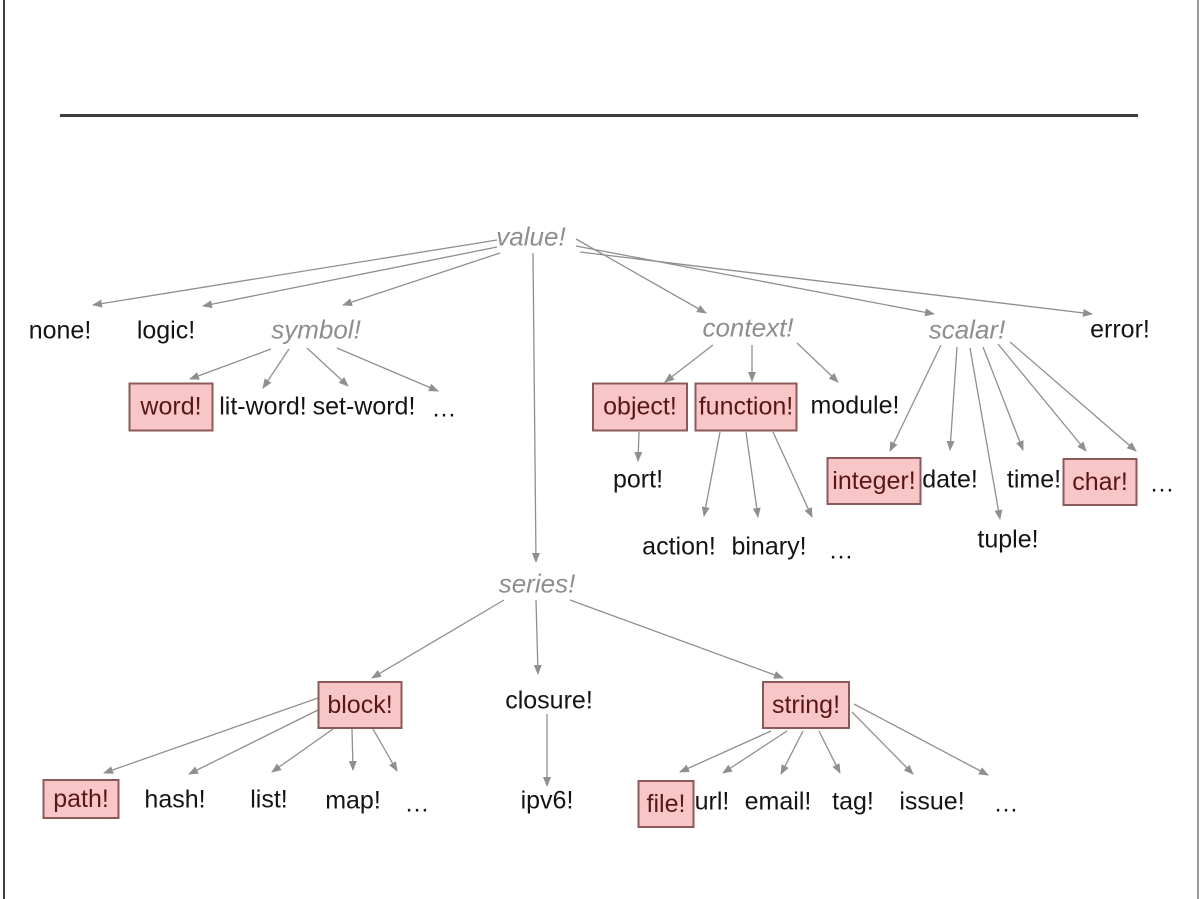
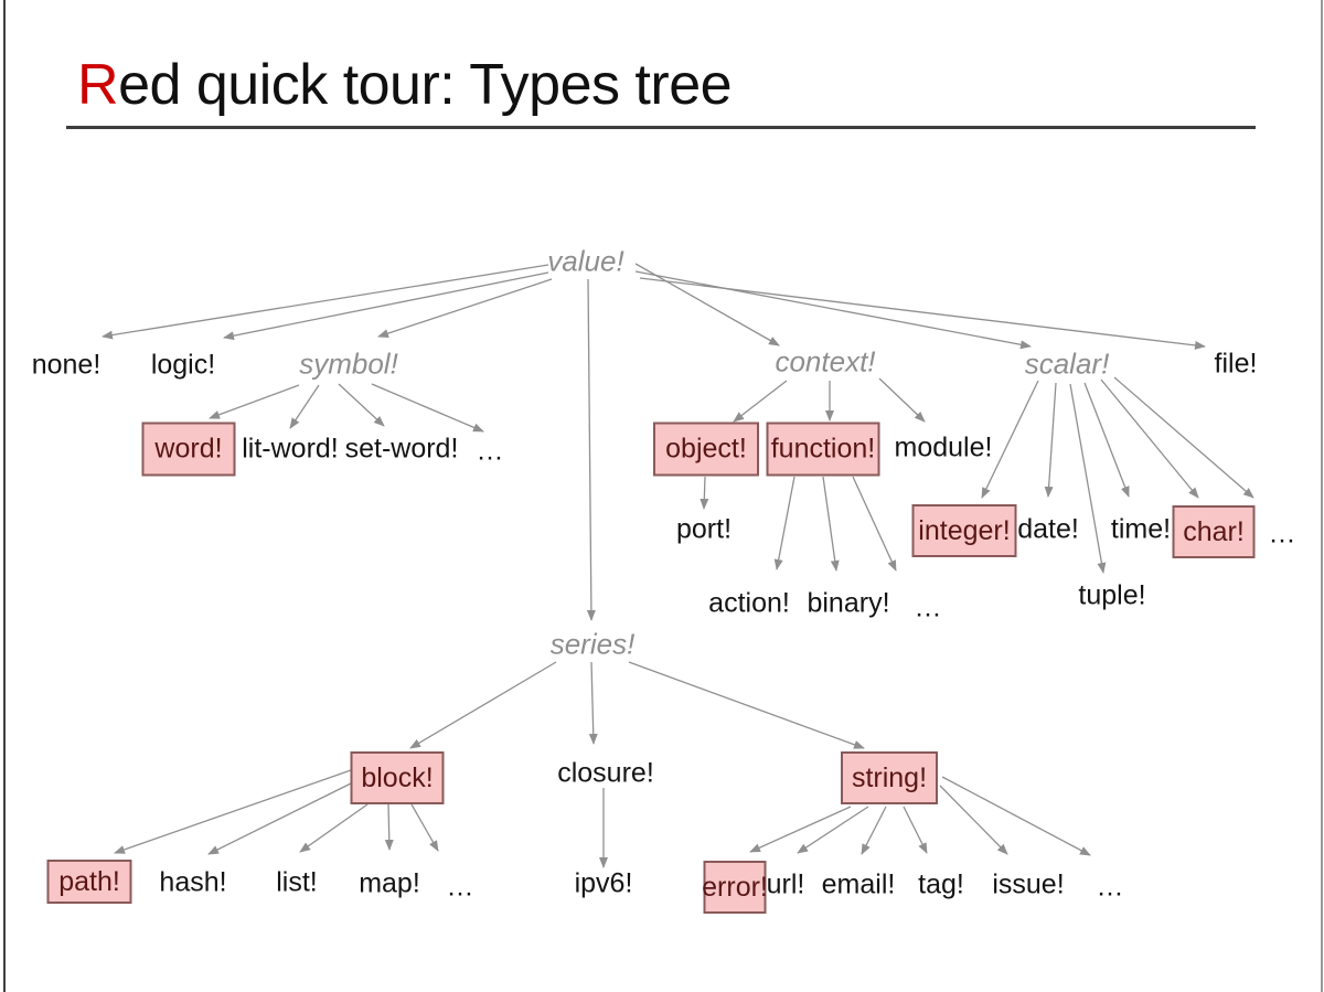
+ Red quick tour: Types tree
  value!
  none!
  logic!
  symbol!
  context!
  scalar!
- error!
+ file!
  word!
  lit-word!
  set-word!
  …
  object!
  function!
  module!
  port!
  integer!
  date!
  time!
  char!
  …
  action!
  binary!
  …
  tuple!
  series!
  block!
  closure!
  string!
  path!
  hash!
  list!
  map!
  …
  ipv6!
- file!
+ error!
  url!
  email!
  tag!
  issue!
  …
